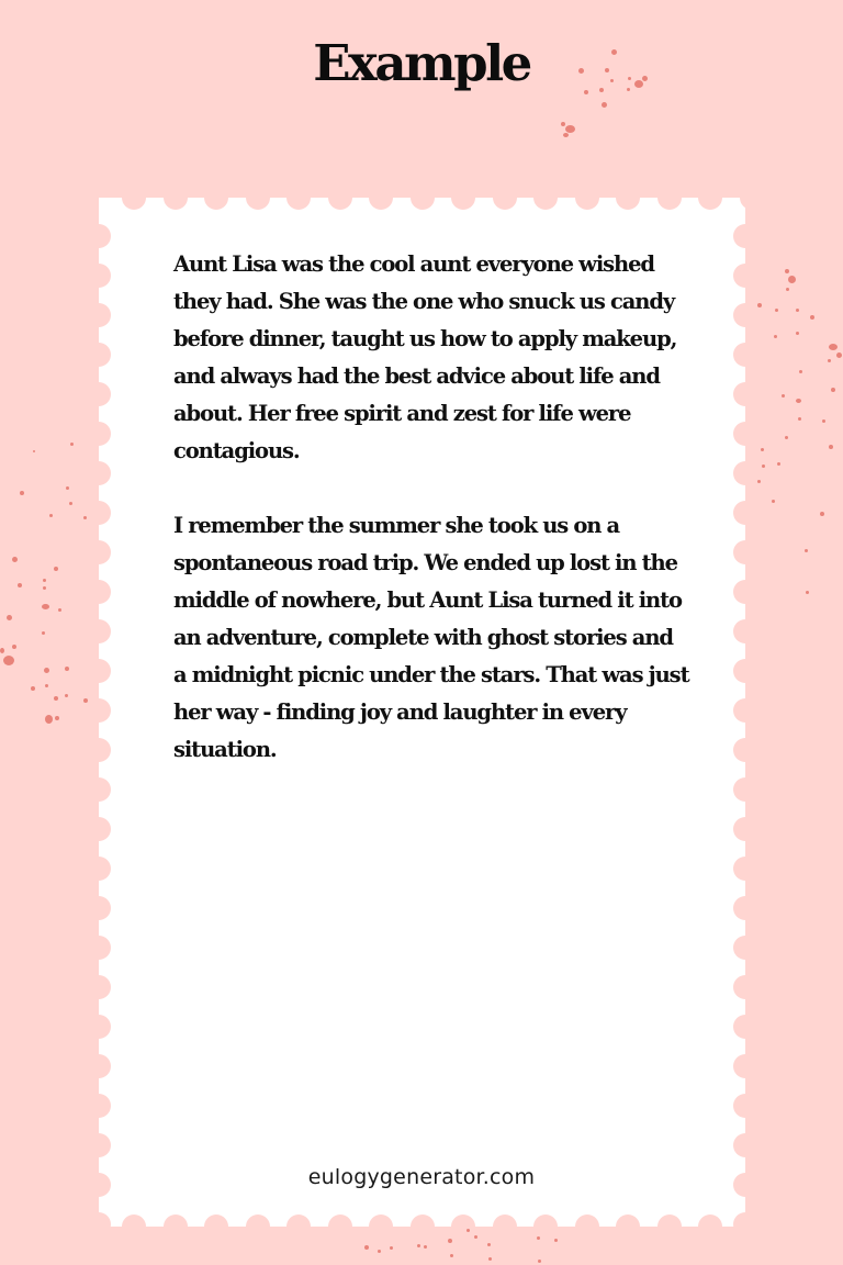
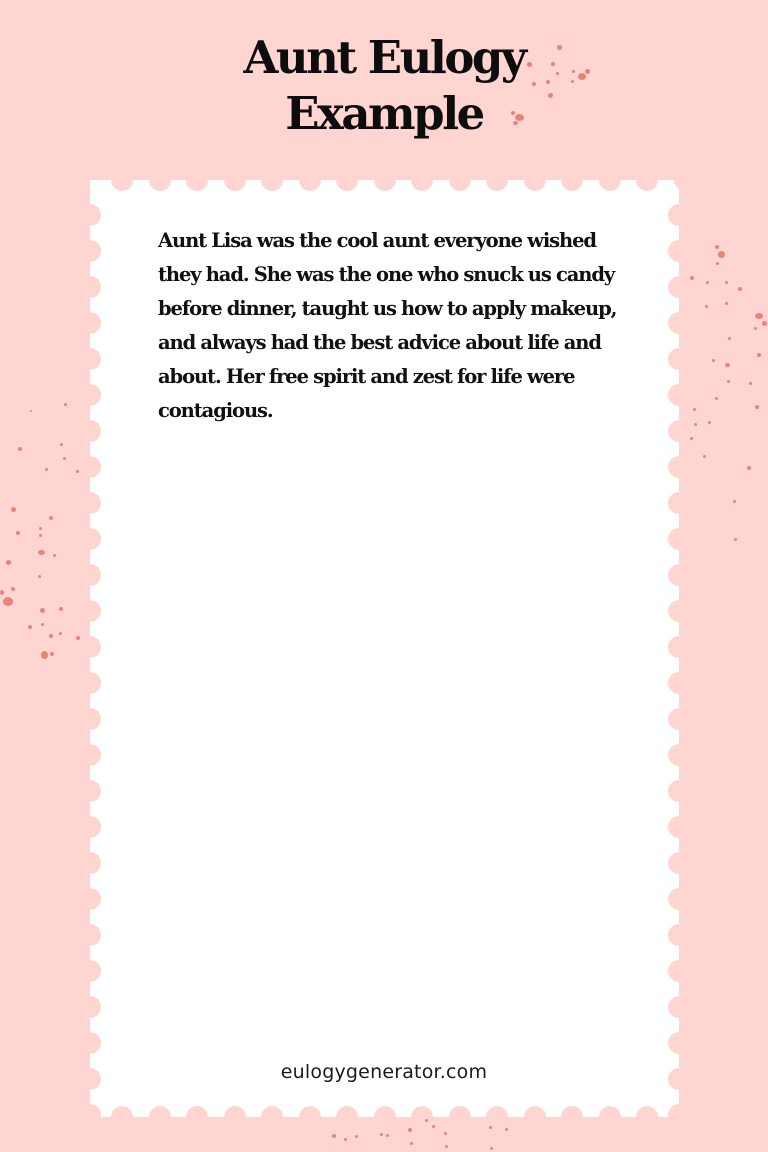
+ Aunt Eulogy
  Example
  Aunt Lisa was the cool aunt everyone wished they had. She was the one who snuck us candy before dinner, taught us how to apply makeup, and always had the best advice about life and about. Her free spirit and zest for life were contagious.
- I remember the summer she took us on a spontaneous road trip. We ended up lost in the middle of nowhere, but Aunt Lisa turned it into an adventure, complete with ghost stories and a midnight picnic under the stars. That was just her way - finding joy and laughter in every situation.
  eulogygenerator.com
